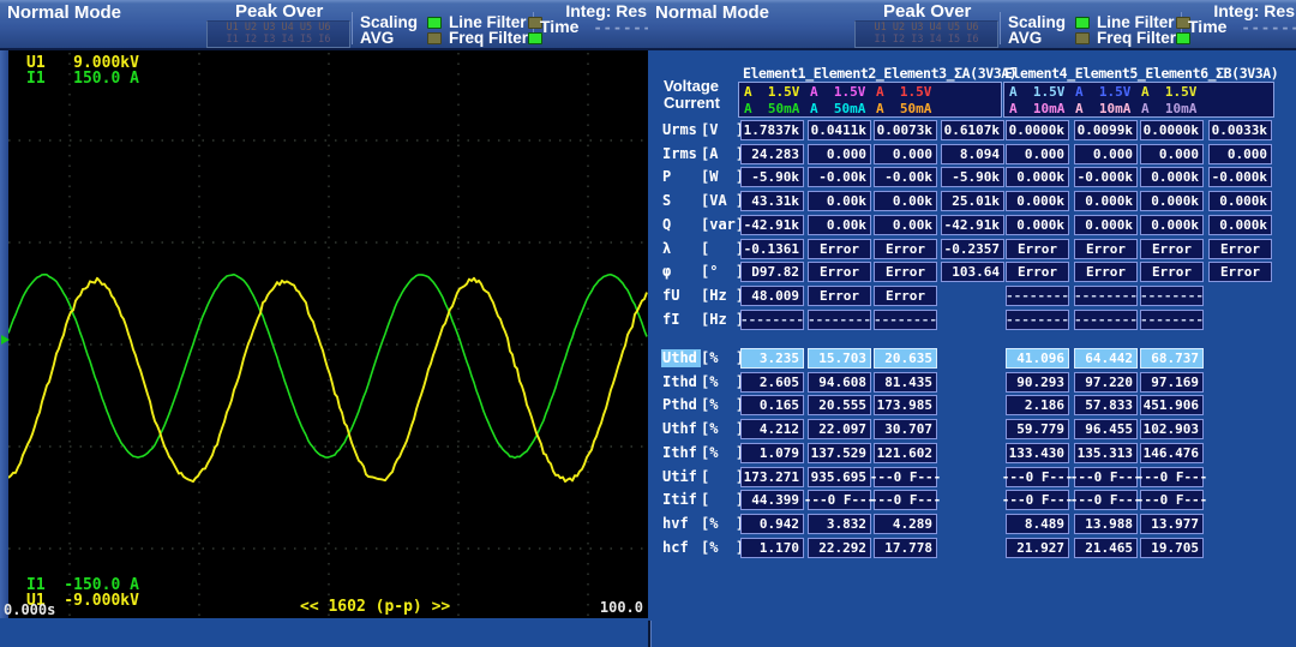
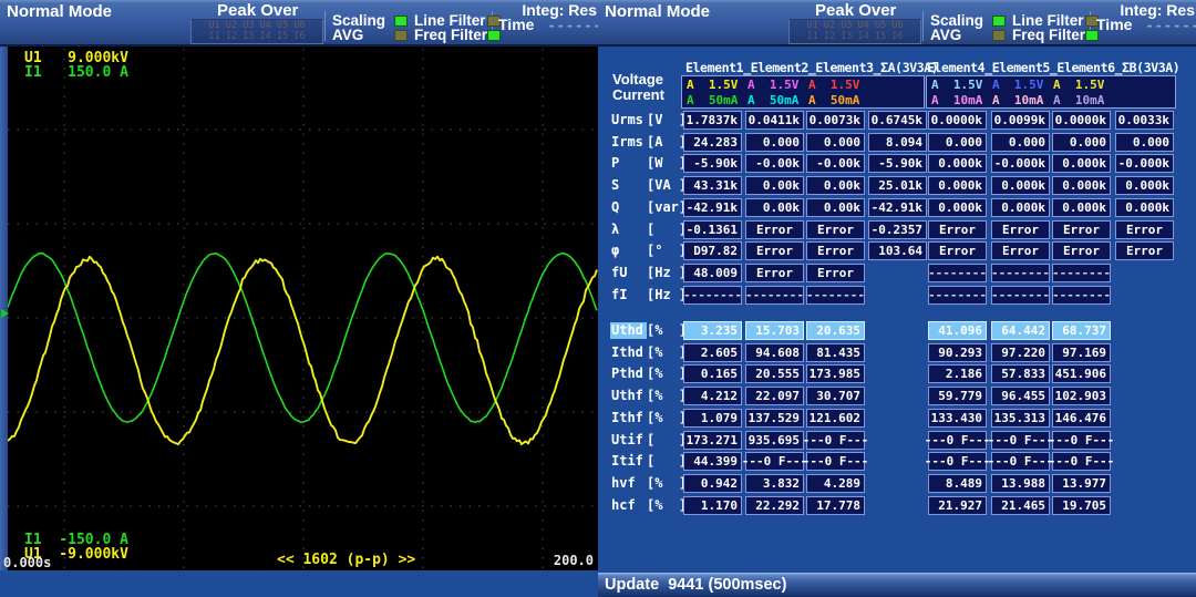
  Normal Mode
  Peak Over
  U1 U2 U3 U4 U5 U6
  I1 I2 I3 I4 I5 I6
  Scaling
  AVG
  Line Filter
  Freq Filter
  Time -----
  Integ: Res
  U1 9.000kV
  I1 150.0 A
  I1 -150.0 A
  U1 -9.000kV
  0.000s
  << 1602 (p-p) >>
- 100.0
+ 200.0
  Normal Mode
  Peak Over
  U1 U2 U3 U4 U5 U6
  I1 I2 I3 I4 I5 I6
  Scaling
  AVG
  Line Filter
  Freq Filter
  Time -----
  Integ: Res
  Voltage
  Current
  Element1_Element2_Element3_ΣA(3V3A)
  Element4_Element5_Element6_ΣB(3V3A)
  A 1.5V
  A 50mA
  A 1.5V
  A 50mA
  A 1.5V
  A 50mA
  A 1.5V
  A 10mA
  A 1.5V
  A 10mA
  A 1.5V
  A 10mA
  Urms
  1.7837k
  0.0411k
  0.0073k
- 0.6107k
+ 0.6745k
  0.0000k
  0.0099k
  0.0000k
  0.0033k
  Irms
  24.283
  0.000
  0.000
  8.094
  0.000
  0.000
  0.000
  0.000
  P
  -5.90k
  -0.00k
  -0.00k
  -5.90k
  0.000k
  -0.000k
  0.000k
  -0.000k
  S
  [VA
  43.31k
  0.00k
  0.00k
  25.01k
  0.000k
  0.000k
  0.000k
  0.000k
  Q
  [var
  -42.91k
  0.00k
  0.00k
  -42.91k
  0.000k
  0.000k
  0.000k
  0.000k
  λ
  -0.1361
  Error
  Error
  -0.2357
  Error
  Error
  Error
  Error
  φ
  D97.82
  Error
  Error
  103.64
  Error
  Error
  Error
  Error
  fU
  [Hz
  48.009
  Error
  Error
  --------
  --------
  --------
  fI
  [Hz
  --------
  --------
  --------
  --------
  --------
  --------
  Uthd
  3.235
  15.703
  20.635
  41.096
  64.442
  68.737
  Ithd
  2.605
  94.608
  81.435
  90.293
  97.220
  97.169
  Pthd
  0.165
  20.555
  173.985
  2.186
  57.833
  451.906
  Uthf
  4.212
  22.097
  30.707
  59.779
  96.455
  102.903
  Ithf
  1.079
  137.529
  121.602
  133.430
  135.313
  146.476
  Utif
  173.271
  935.695
  ---0 F---
  ---0 F---
  ---0 F---
  ---0 F---
  Itif
  44.399
  ---0 F---
  ---0 F---
  ---0 F---
  ---0 F---
  ---0 F---
  hvf
  0.942
  3.832
  4.289
  8.489
  13.988
  13.977
  hcf
  1.170
  22.292
  17.778
  21.927
  21.465
  19.705
+ Update 9441 (500msec)
